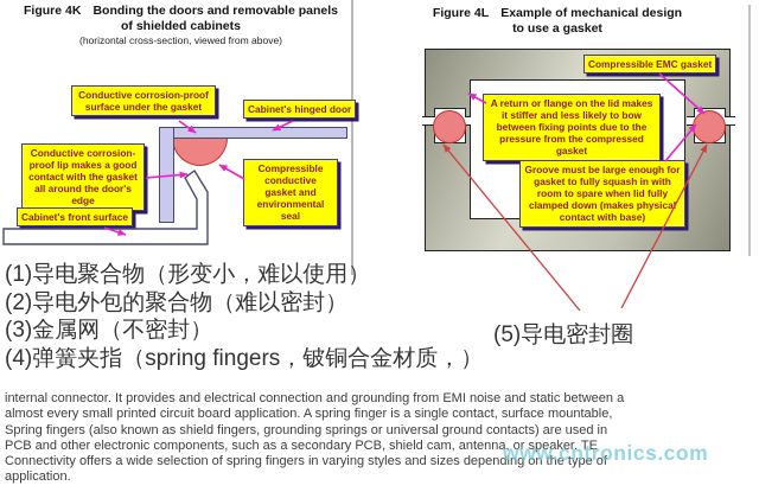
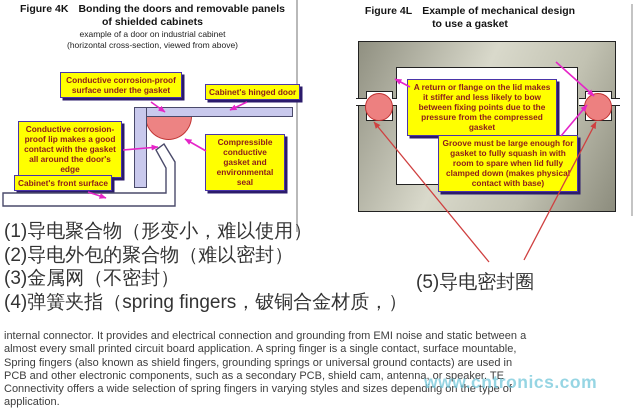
  Figure 4K Bonding the doors and removable panels
  of shielded cabinets
+ example of a door on industrial cabinet
  (horizontal cross-section, viewed from above)
  Conductive corrosion-proof surface under the gasket
  Cabinet's hinged door
  Conductive corrosion-proof lip makes a good contact with the gasket all around the door's edge
  Compressible conductive gasket and environmental seal
  Cabinet's front surface
  Figure 4L Example of mechanical design
  to use a gasket
- Compressible EMC gasket
  A return or flange on the lid makes it stiffer and less likely to bow between fixing points due to the pressure from the compressed gasket
  Groove must be large enough for gasket to fully squash in with room to spare when lid fully clamped down (makes physica contact with base)
  (1)导电聚合物（形变小，难以使用）
  (2)导电外包的聚合物（难以密封）
  (3)金属网（不密封）
  (4)弹簧夹指（spring fingers，铍铜合金材质，）
  (5)导电密封圈
  internal connector. It provides and electrical connection and grounding from EMI noise and static between a
  almost every small printed circuit board application. A spring finger is a single contact, surface mountable,
  Spring fingers (also known as shield fingers, grounding springs or universal ground contacts) are used in
  PCB and other electronic components, such as a secondary PCB, shield cam, antenna, or speaker. TE
  Connectivity offers a wide selection of spring fingers in varying styles and sizes depending on the type of
  application.
  www.cntronics.com
